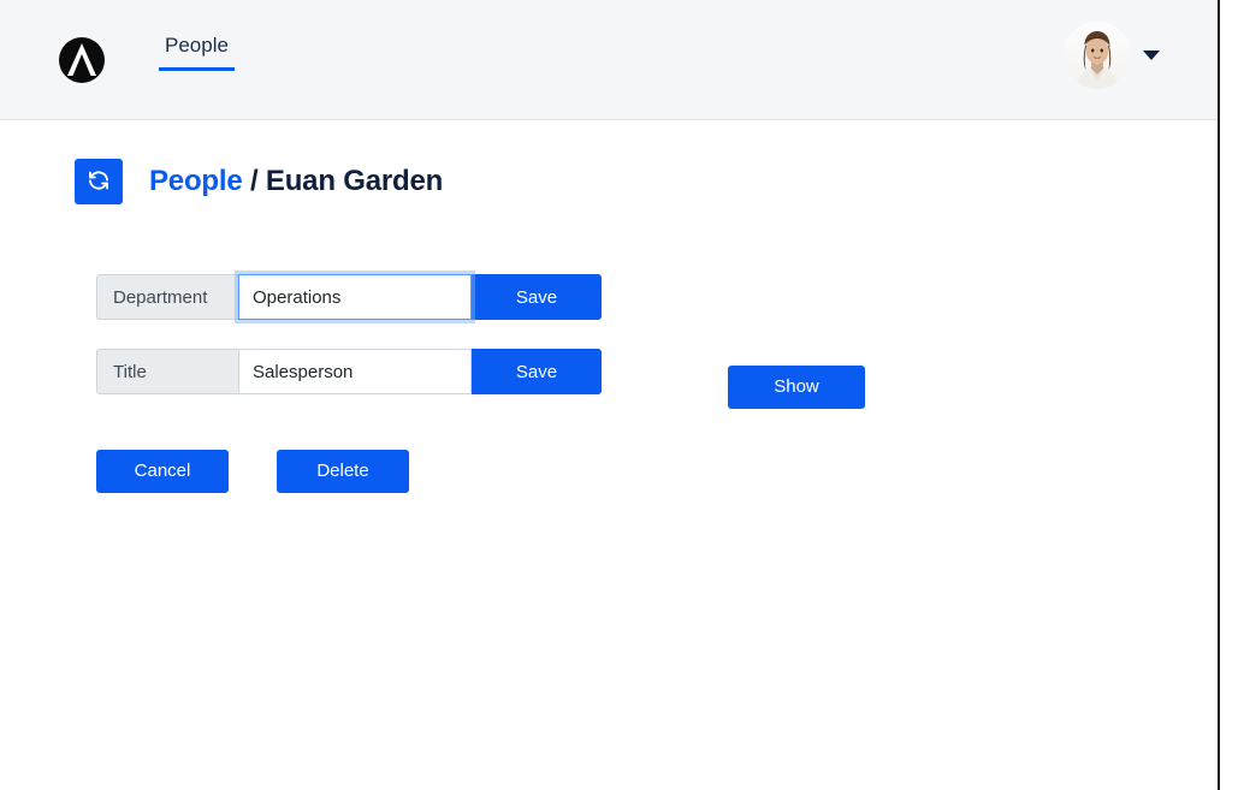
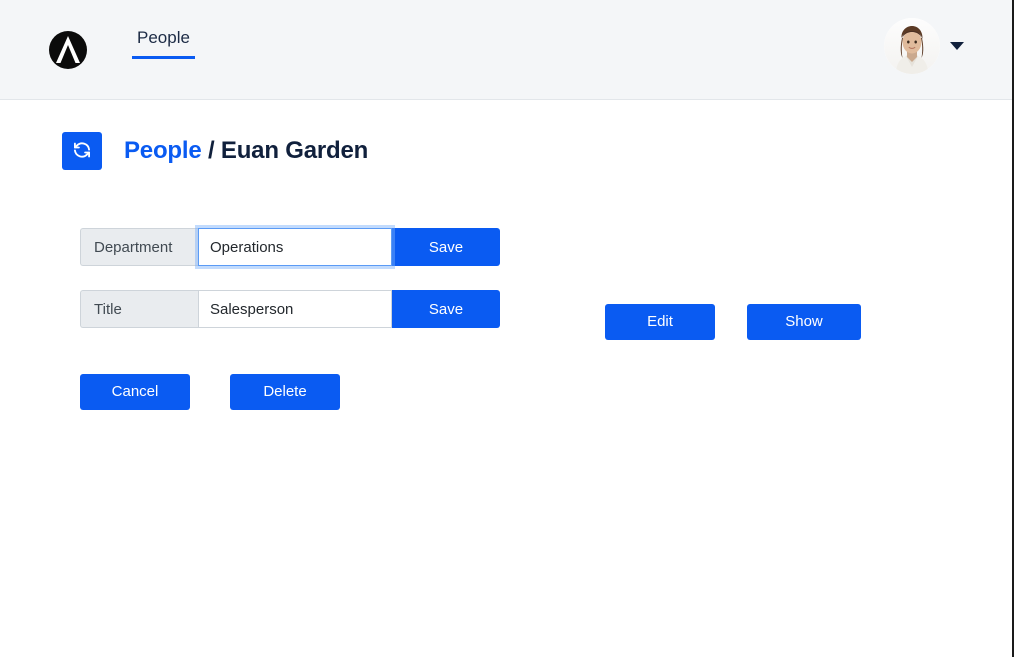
  People
  People / Euan Garden
+ Edit
  Department
  Operations
  Save
  Title
  Salesperson
  Save
  Cancel
  Delete
